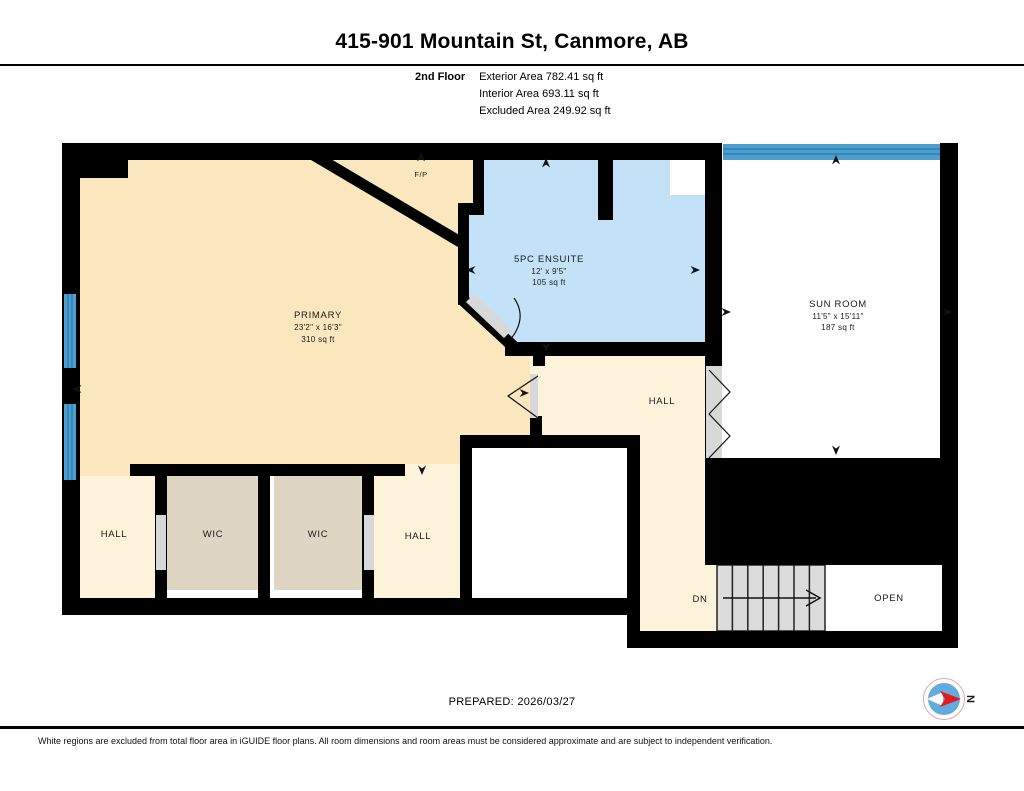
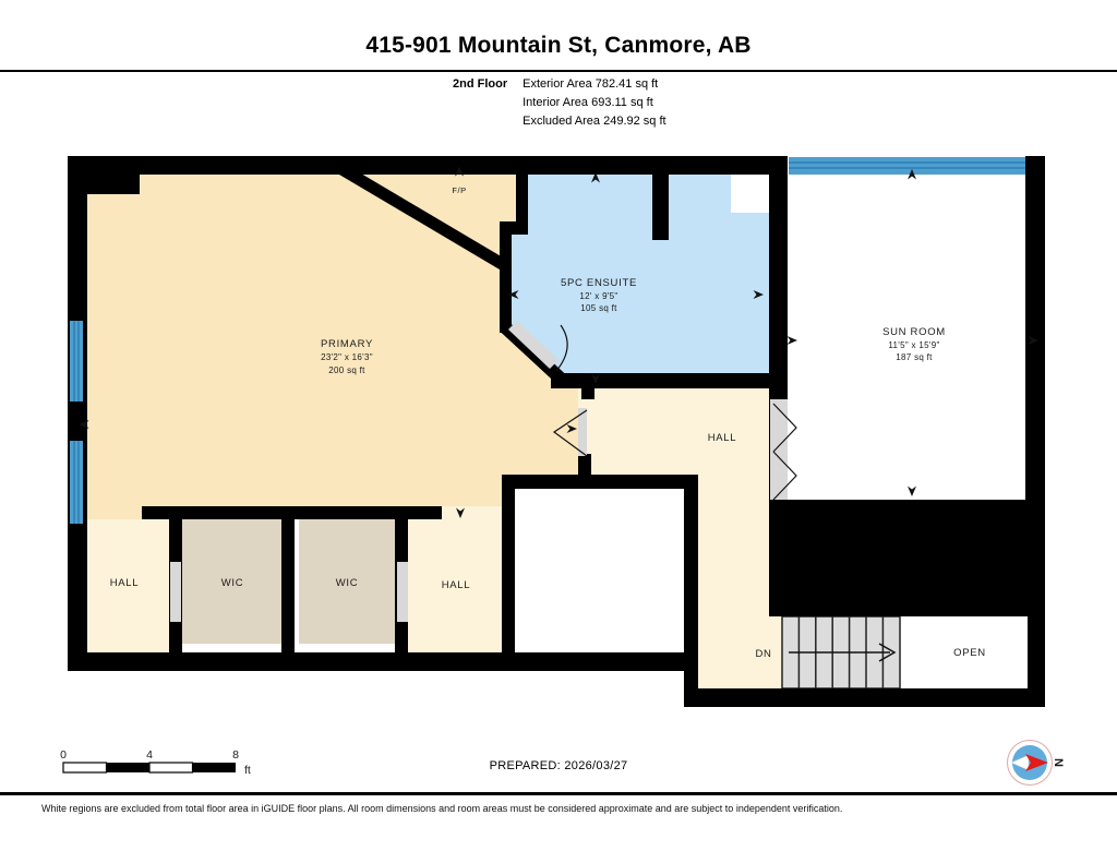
  415-901 Mountain St, Canmore, AB
  2nd Floor
  Exterior Area 782.41 sq ft
  Interior Area 693.11 sq ft
  Excluded Area 249.92 sq ft
  F/P
  PRIMARY
  23'2" x 16'3"
- 310 sq ft
+ 200 sq ft
  5PC ENSUITE
  12' x 9'5"
  105 sq ft
  SUN ROOM
- 11'5" x 15'11"
+ 11'5" x 15'9"
  187 sq ft
  HALL
  HALL
  WIC
  WIC
  HALL
  DN
  OPEN
+ 0
+ 4
+ 8
+ ft
  PREPARED: 2026/03/27
  White regions are excluded from total floor area in iGUIDE floor plans. All room dimensions and room areas must be considered approximate and are subject to independent verification.
